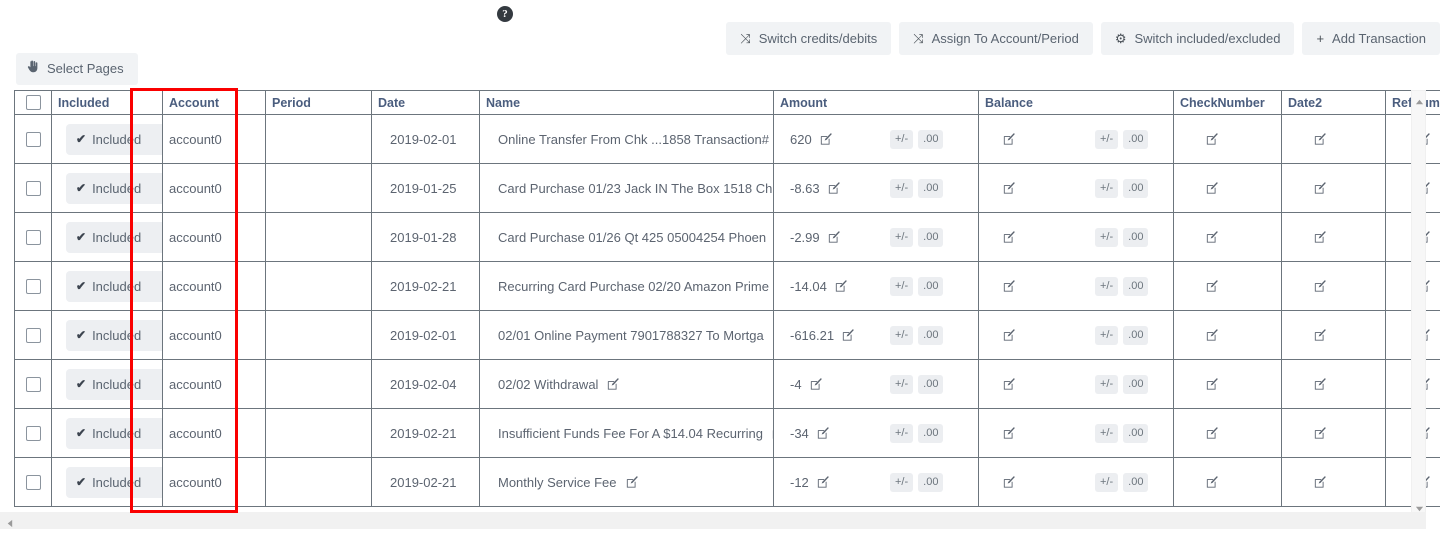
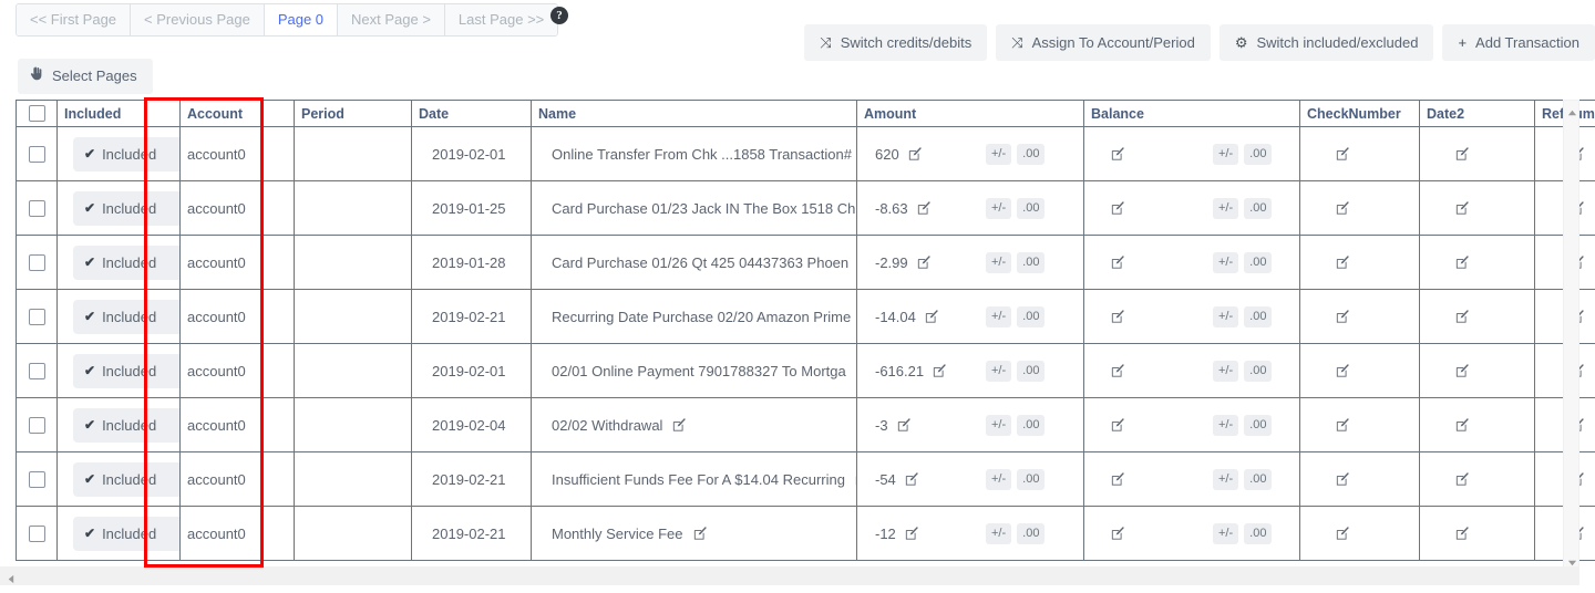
+ << First Page
+ < Previous Page
+ Page 0
+ Next Page >
+ Last Page >>
  ?
  Select Pages
  ⤨
  Switch credits/debits
  ⤨
  Assign To Account/Period
  ⚙
  Switch included/excluded
  +
  Add Transaction
  	Included	Account	Period	Date	Name	Amount	Balance	CheckNumber	Date2	Rem
  	✔ Included	account0		2019-02-01	Online Transfer From Chk ...1858 Transaction#	620 +/- .00	+/- .00
  	✔ Included	account0		2019-01-25	Card Purchase 01/23 Jack IN The Box 1518 Ch	-8.63 +/- .00	+/- .00
- 	✔ Included	account0		2019-01-28	Card Purchase 01/26 Qt 425 05004254 Phoen	-2.99 +/- .00	+/- .00
+ 	✔ Included	account0		2019-01-28	Card Purchase 01/26 Qt 425 04437363 Phoen	-2.99 +/- .00	+/- .00
- 	✔ Included	account0		2019-02-21	Recurring Card Purchase 02/20 Amazon Prime	-14.04 +/- .00	+/- .00
+ 	✔ Included	account0		2019-02-21	Recurring Date Purchase 02/20 Amazon Prime	-14.04 +/- .00	+/- .00
  	✔ Included	account0		2019-02-01	02/01 Online Payment 7901788327 To Mortga	-616.21 +/- .00	+/- .00
- 	✔ Included	account0		2019-02-04	02/02 Withdrawal	-4 +/- .00	+/- .00
+ 	✔ Included	account0		2019-02-04	02/02 Withdrawal	-3 +/- .00	+/- .00
- 	✔ Included	account0		2019-02-21	Insufficient Funds Fee For A $14.04 Recurring	-34 +/- .00	+/- .00
+ 	✔ Included	account0		2019-02-21	Insufficient Funds Fee For A $14.04 Recurring	-54 +/- .00	+/- .00
  	✔ Included	account0		2019-02-21	Monthly Service Fee	-12 +/- .00	+/- .00
